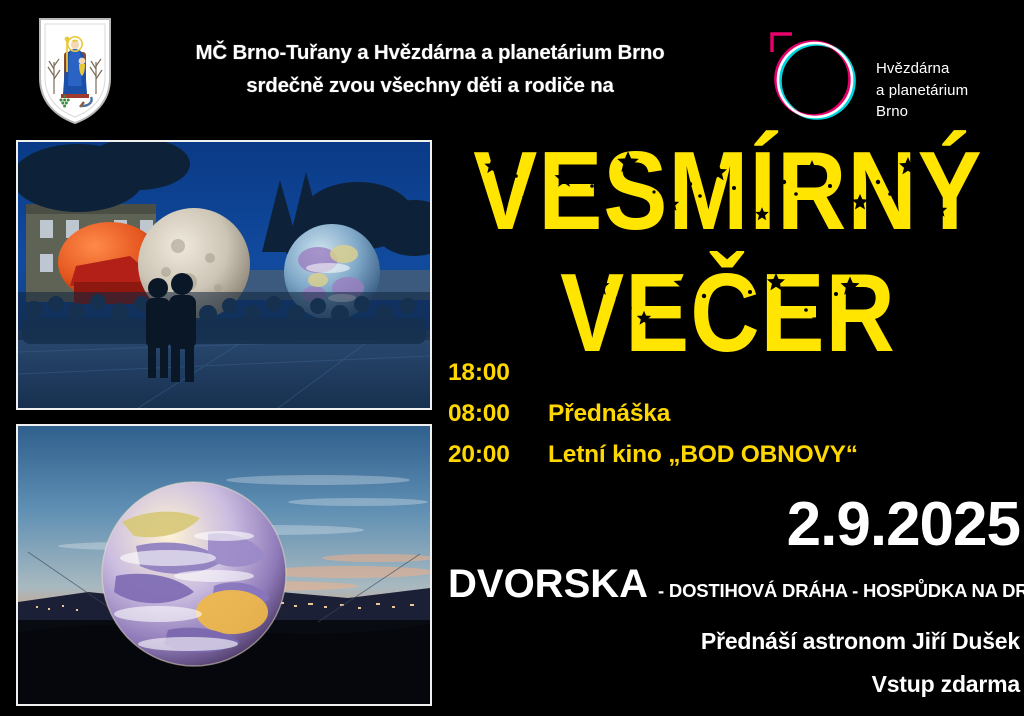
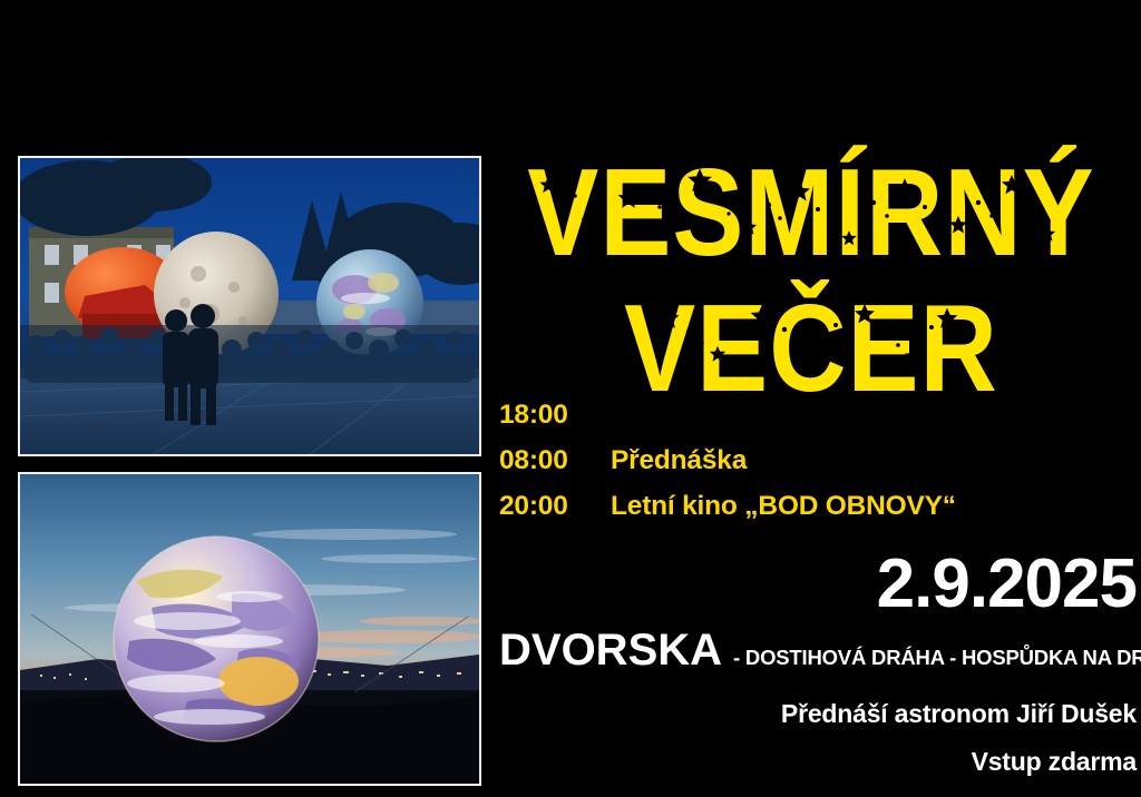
- MČ Brno-Tuřany a Hvězdárna a planetárium Brno
- srdečně zvou všechny děti a rodiče na
- Hvězdárna
- a planetárium
- Brno
  VESMÍRNÝ
  VEČER
  18:00
  08:00
  Přednáška
  20:00
  Letní kino „BOD OBNOVY“
  2.9.2025
  DVORSKA
  - DOSTIHOVÁ DRÁHA - HOSPŮDKA NA DR
  Přednáší astronom Jiří Dušek
  Vstup zdarma
